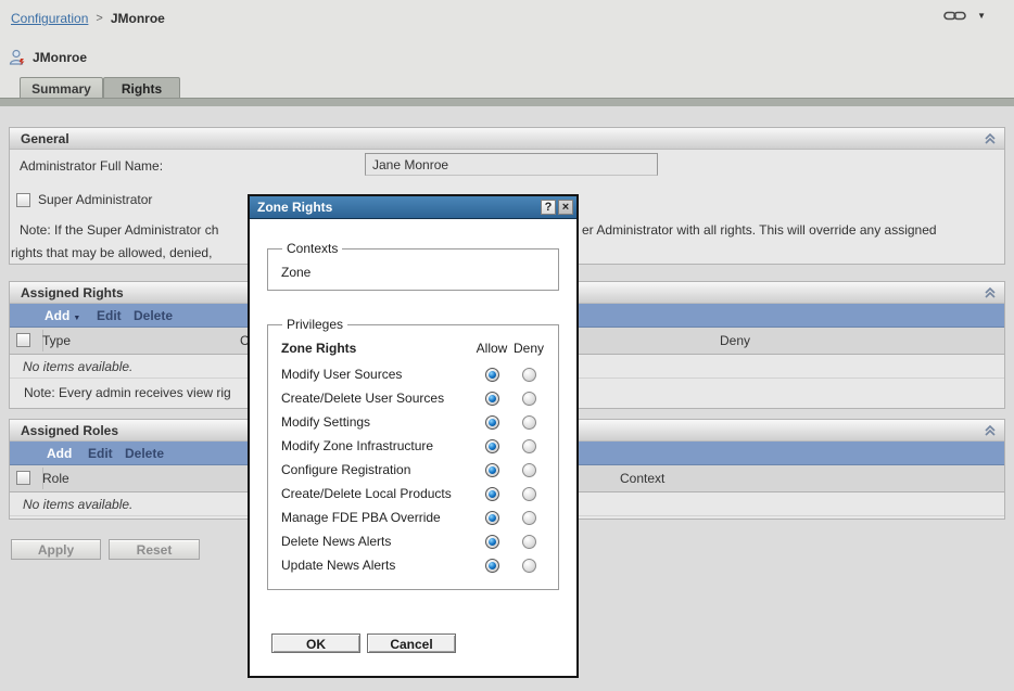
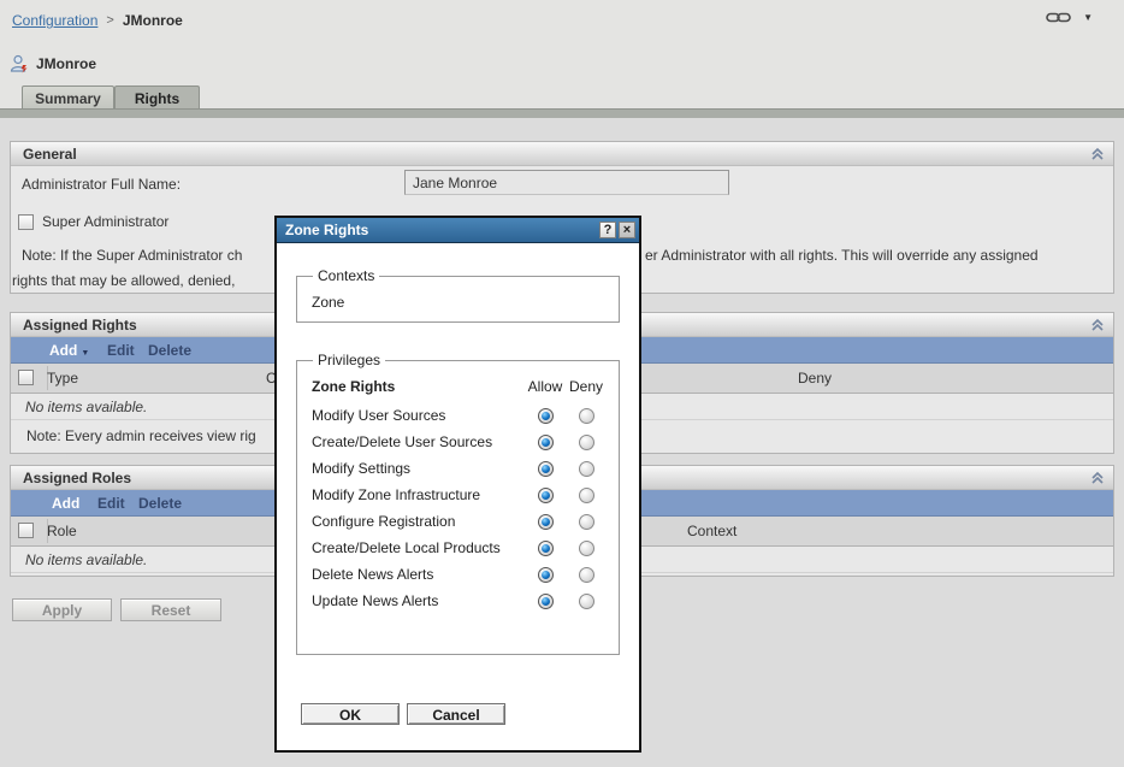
  Configuration
  >
  JMonroe
  ▼
  JMonroe
  Summary
  Rights
  General
  Administrator Full Name:
  Jane Monroe
  Super Administrator
  Note: If the Super Administrator ch
  er Administrator with all rights. This will override any assigned
  rights that may be allowed, denied,
  Assigned Rights
  Add
  Edit
  Delete
  Type
  Deny
  No items available.
  Note: Every admin receives view rig
  Assigned Roles
  Add
  Edit
  Delete
  Role
  Context
  No items available.
  Apply
  Reset
  Zone Rights
  ?
  ×
  Contexts
  Zone
  Privileges
  Zone Rights
  Allow
  Deny
  Modify User Sources
  Create/Delete User Sources
  Modify Settings
  Modify Zone Infrastructure
  Configure Registration
  Create/Delete Local Products
- Manage FDE PBA Override
  Delete News Alerts
  Update News Alerts
  OK
  Cancel
